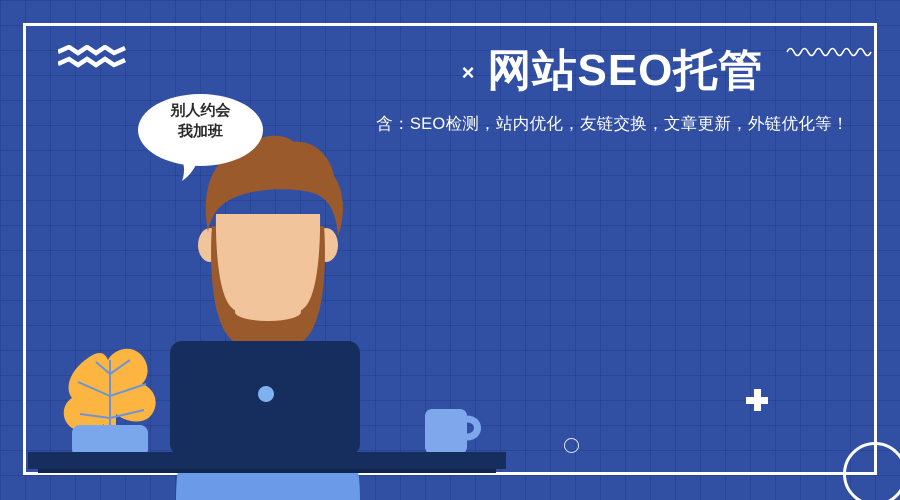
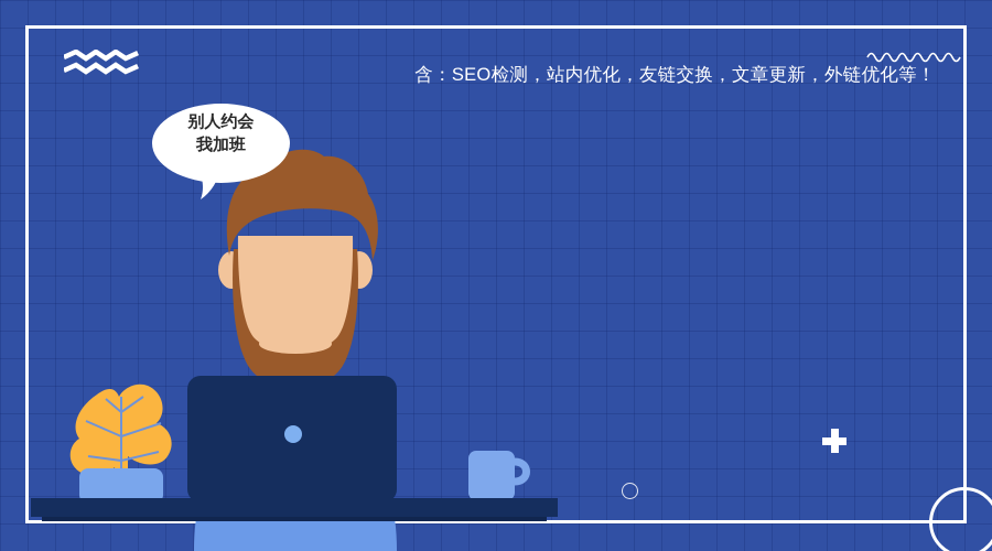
  别人约会
  我加班
- × 网站SEO托管
  含：SEO检测，站内优化，友链交换，文章更新，外链优化等！
